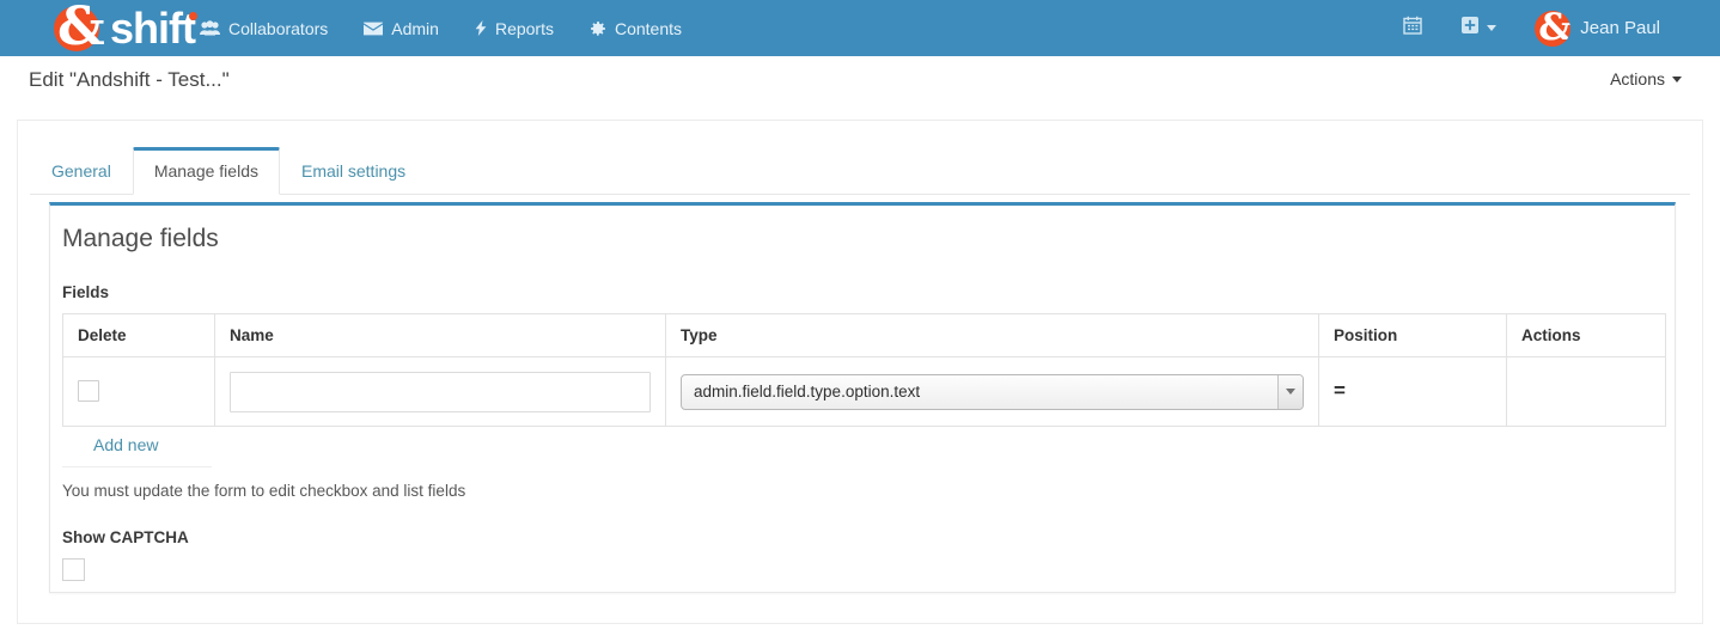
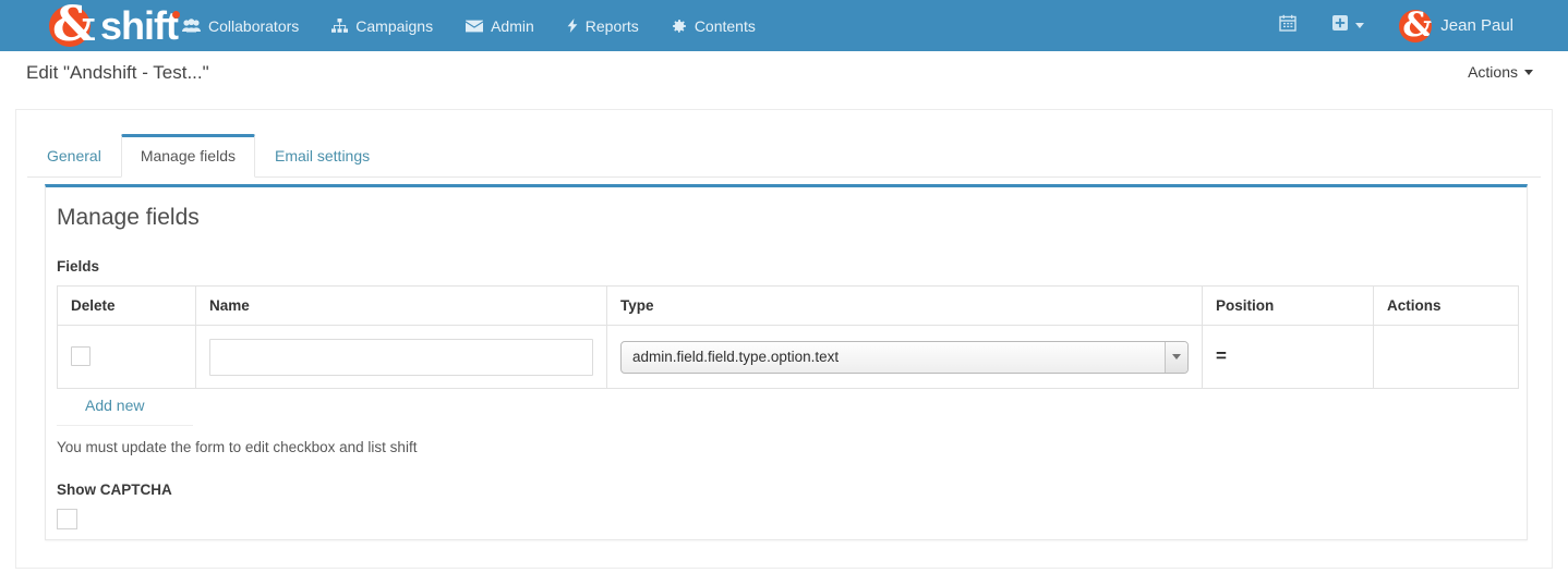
  &
  shift
  Collaborators
+ Campaigns
  Admin
  Reports
  Contents
  &
  Jean Paul
  Edit "Andshift - Test..."
  Actions
  General
  Manage fields
  Email settings
  Manage fields
  Fields
  Delete	Name	Type	Position	Actions
  		admin.field.field.type.option.text	=
  Add new
- You must update the form to edit checkbox and list fields
+ You must update the form to edit checkbox and list shift
  Show CAPTCHA
